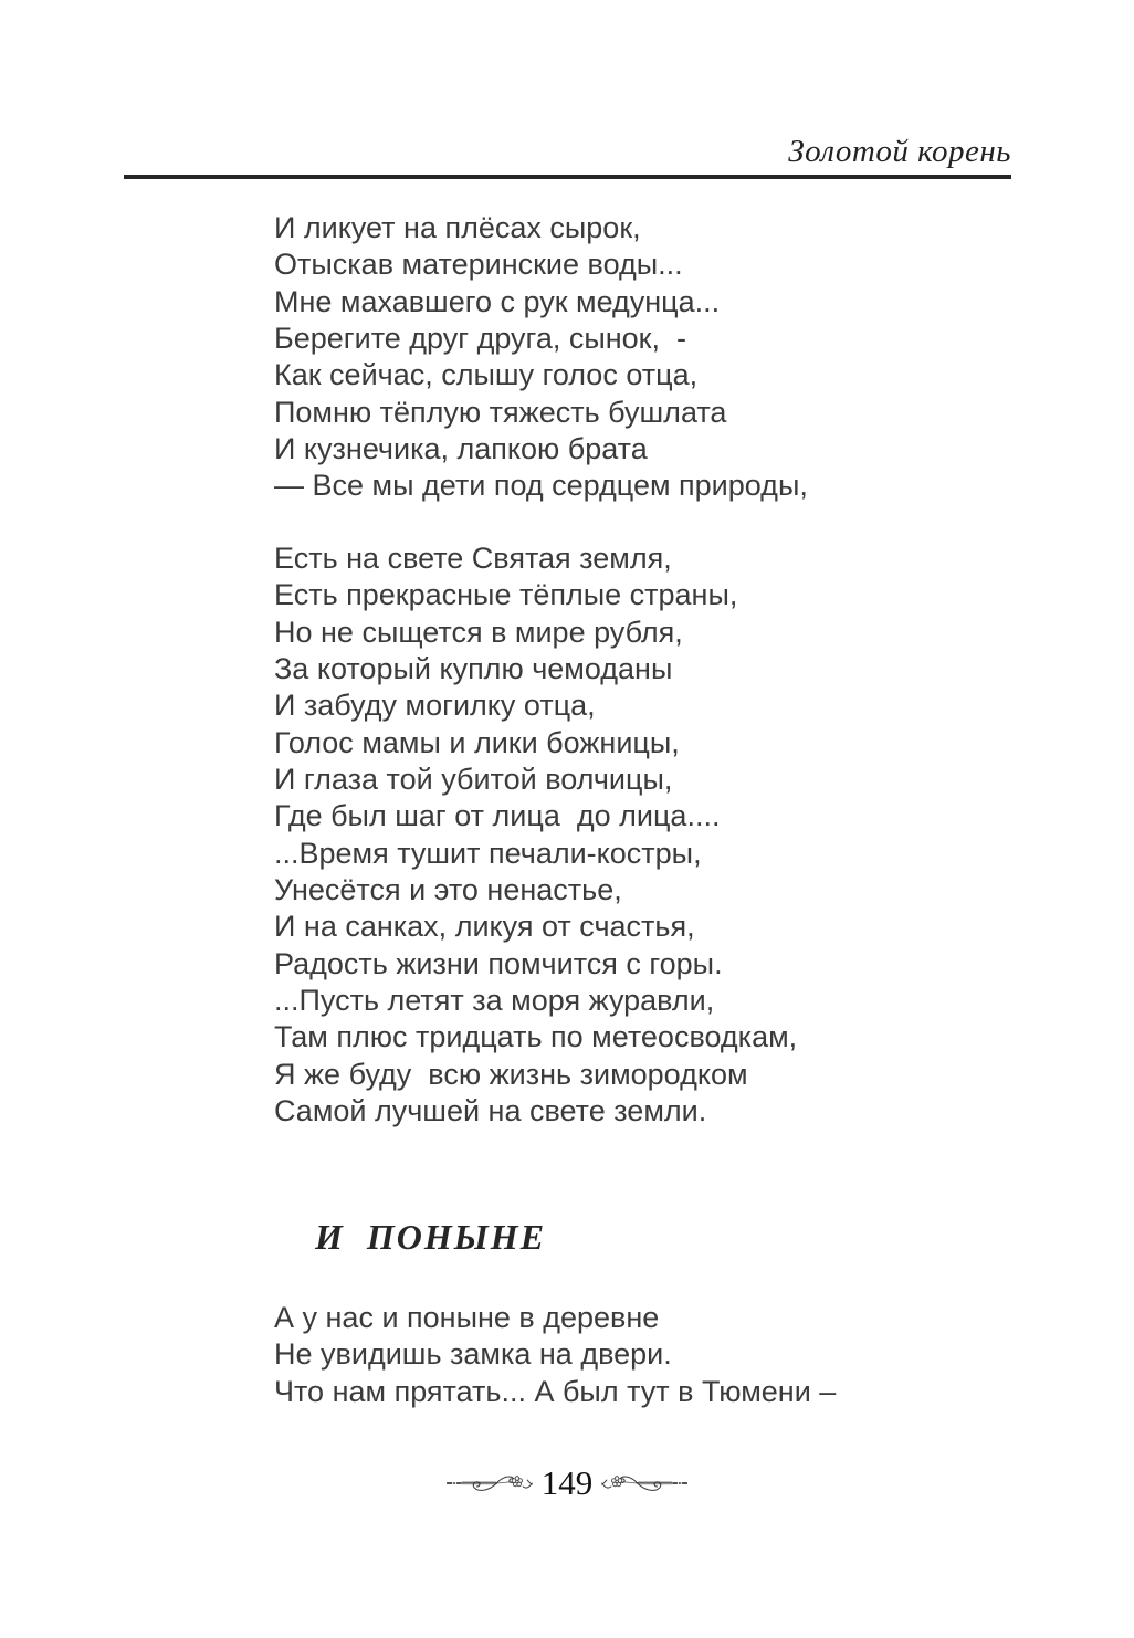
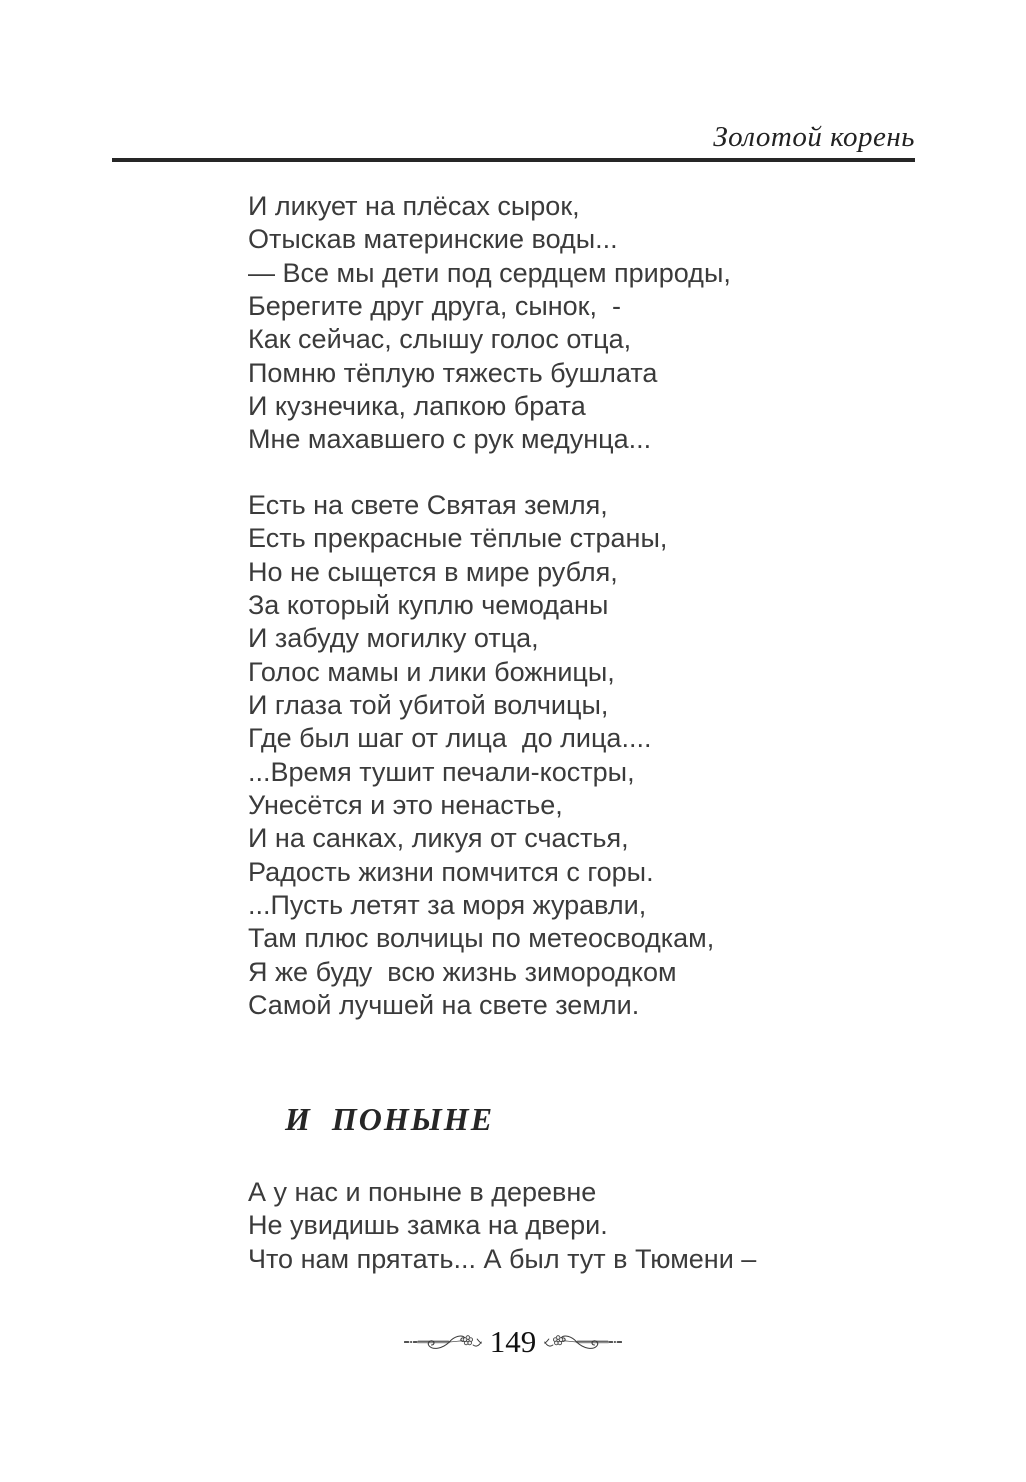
  Золотой корень
  И ликует на плёсах сырок,
  Отыскав материнские воды...
- Мне махавшего с рук медунца...
+ — Все мы дети под сердцем природы,
  Берегите друг друга, сынок, -
  Как сейчас, слышу голос отца,
  Помню тёплую тяжесть бушлата
  И кузнечика, лапкою брата
- — Все мы дети под сердцем природы,
+ Мне махавшего с рук медунца...
  Есть на свете Святая земля,
  Есть прекрасные тёплые страны,
  Но не сыщется в мире рубля,
  За который куплю чемоданы
  И забуду могилку отца,
  Голос мамы и лики божницы,
  И глаза той убитой волчицы,
  Где был шаг от лица до лица....
  ...Время тушит печали-костры,
  Унесётся и это ненастье,
  И на санках, ликуя от счастья,
  Радость жизни помчится с горы.
  ...Пусть летят за моря журавли,
- Там плюс тридцать по метеосводкам,
+ Там плюс волчицы по метеосводкам,
  Я же буду всю жизнь зимородком
  Самой лучшей на свете земли.
  И ПОНЫНЕ
  А у нас и поныне в деревне
  Не увидишь замка на двери.
  Что нам прятать... А был тут в Тюмени –
  149
